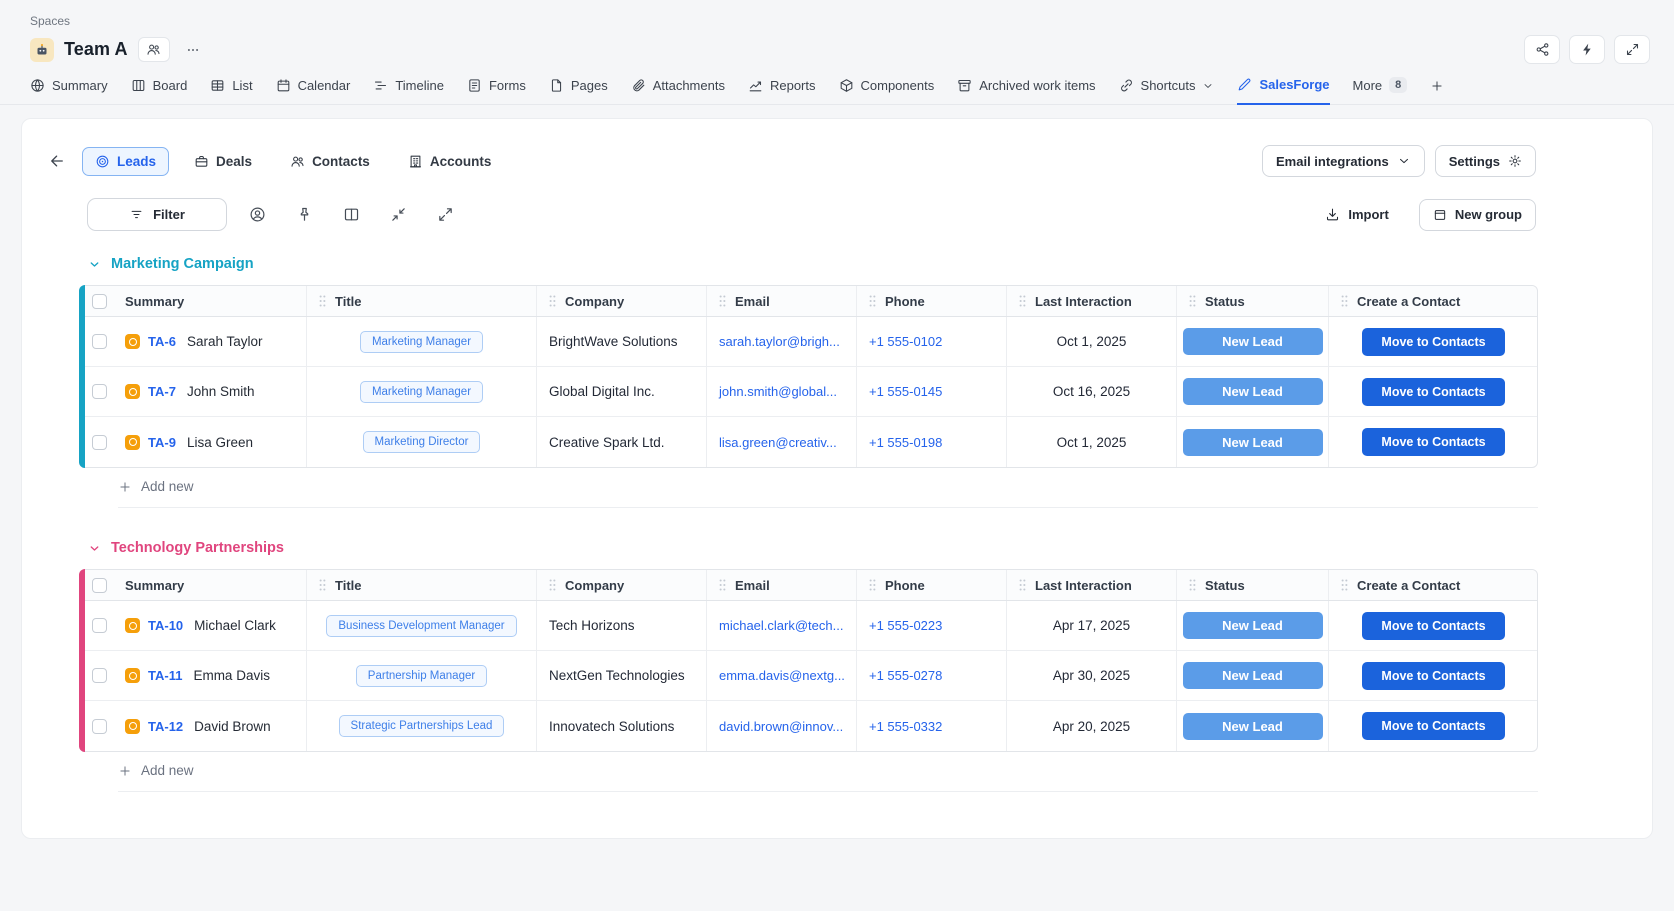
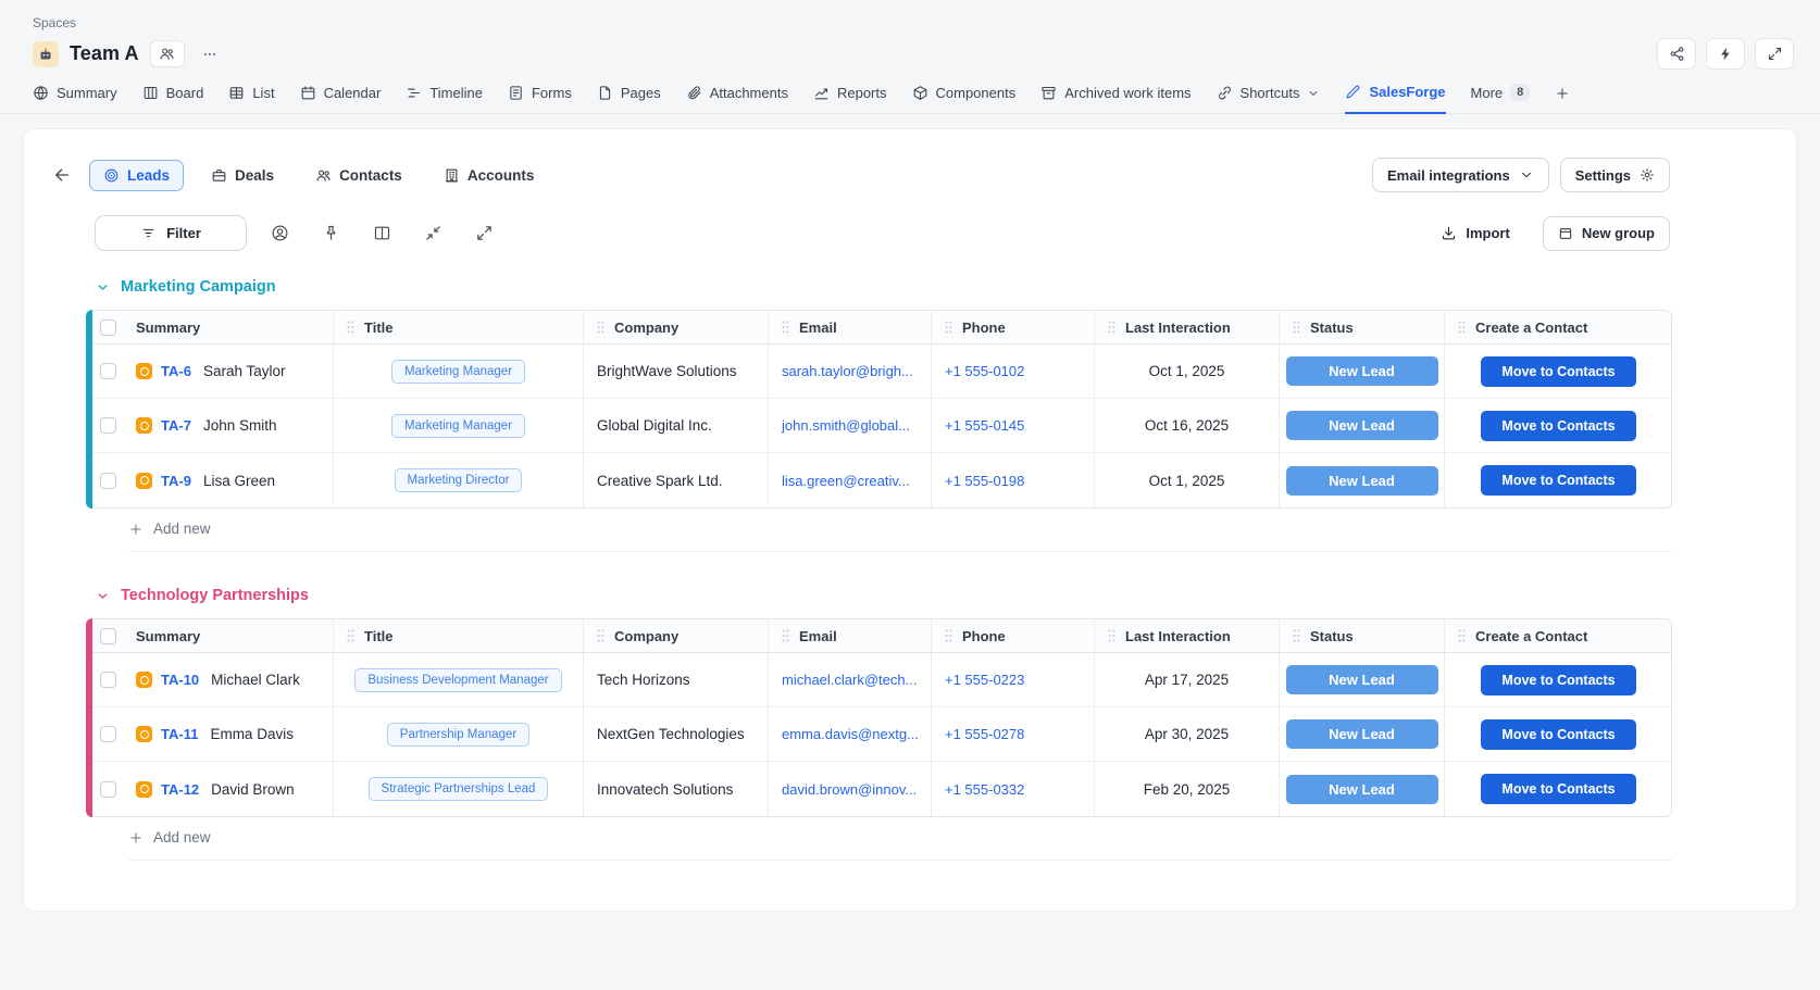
  Spaces
  Team A
  Summary
  Board
  List
  Calendar
  Timeline
  Forms
  Pages
  Attachments
  Reports
  Components
  Archived work items
  Shortcuts
  SalesForge
  More
  8
  Leads
  Deals
  Contacts
  Accounts
  Email integrations
  Settings
  Filter
  Import
  New group
  Marketing Campaign
  Summary
  Title
  Company
  Email
  Phone
  Last Interaction
  Status
  Create a Contact
  TA-6
  Sarah Taylor
  Marketing Manager
  BrightWave Solutions
  sarah.taylor@brigh...
  +1 555-0102
  Oct 1, 2025
  New Lead
  Move to Contacts
  TA-7
  John Smith
  Marketing Manager
  Global Digital Inc.
  john.smith@global...
  +1 555-0145
  Oct 16, 2025
  New Lead
  Move to Contacts
  TA-9
  Lisa Green
  Marketing Director
  Creative Spark Ltd.
  lisa.green@creativ...
  +1 555-0198
  Oct 1, 2025
  New Lead
  Move to Contacts
  Add new
  Technology Partnerships
  Summary
  Title
  Company
  Email
  Phone
  Last Interaction
  Status
  Create a Contact
  TA-10
  Michael Clark
  Business Development Manager
  Tech Horizons
  michael.clark@tech...
  +1 555-0223
  Apr 17, 2025
  New Lead
  Move to Contacts
  TA-11
  Emma Davis
  Partnership Manager
  NextGen Technologies
  emma.davis@nextg...
  +1 555-0278
  Apr 30, 2025
  New Lead
  Move to Contacts
  TA-12
  David Brown
  Strategic Partnerships Lead
  Innovatech Solutions
  david.brown@innov...
  +1 555-0332
- Apr 20, 2025
+ Feb 20, 2025
  New Lead
  Move to Contacts
  Add new
